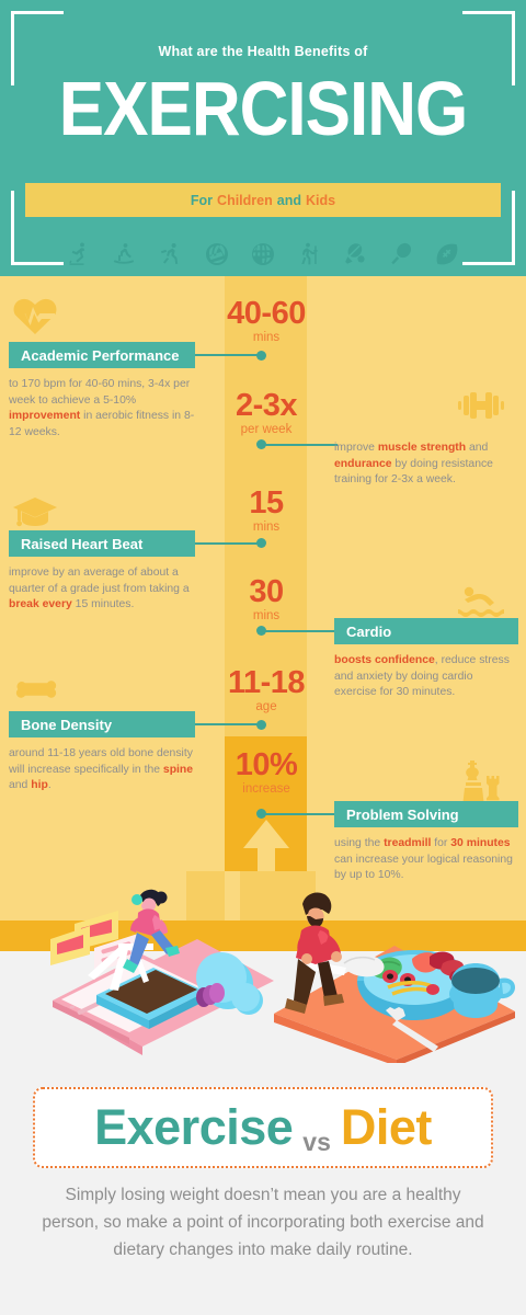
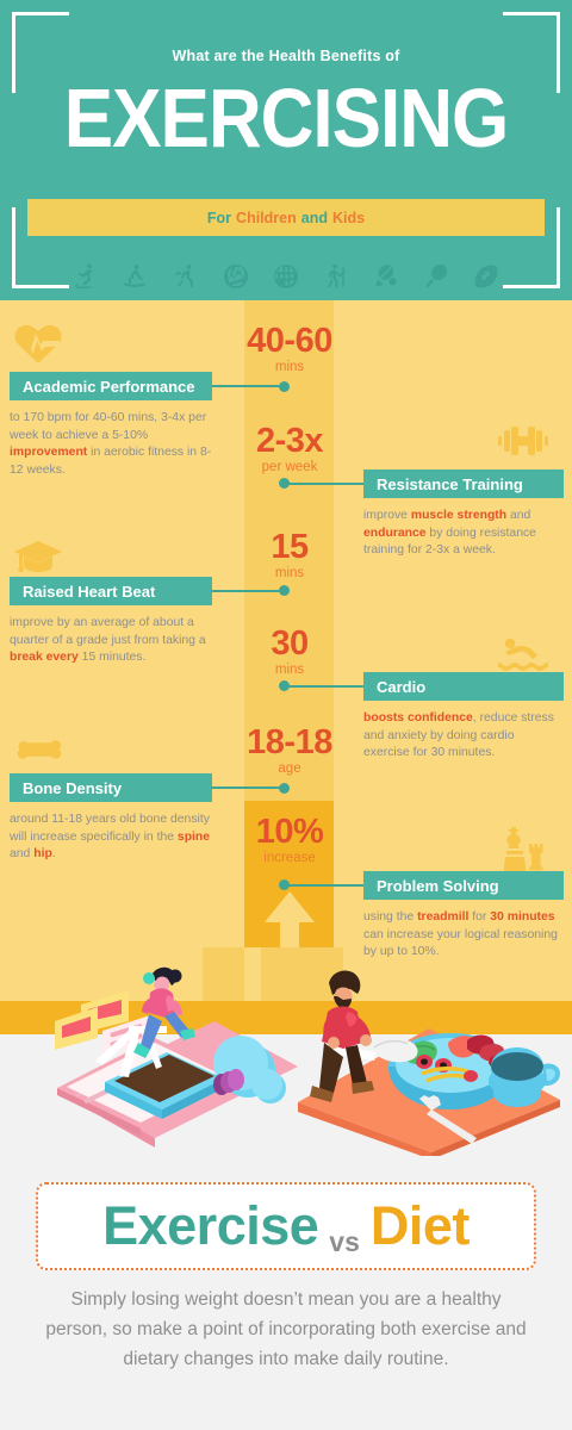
  What are the Health Benefits of
  EXERCISING
  For
  Children
  and
  Kids
  40-60
  mins
  2-3x
  per week
  15
  mins
  30
  mins
- 11-18
+ 18-18
  age
  10%
  increase
  Academic Performance
  to 170 bpm for 40-60 mins, 3-4x per week to achieve a 5-10% improvement in aerobic fitness in 8-12 weeks.
+ Resistance Training
  improve muscle strength and endurance by doing resistance training for 2-3x a week.
  Raised Heart Beat
  improve by an average of about a quarter of a grade just from taking a break every 15 minutes.
  Cardio
  boosts confidence, reduce stress and anxiety by doing cardio exercise for 30 minutes.
  Bone Density
  around 11-18 years old bone density will increase specifically in the spine and hip.
  Problem Solving
  using the treadmill for 30 minutes can increase your logical reasoning by up to 10%.
  Exercise
  vs
  Diet
  Simply losing weight doesn’t mean you are a healthy person, so make a point of incorporating both exercise and dietary changes into make daily routine.
